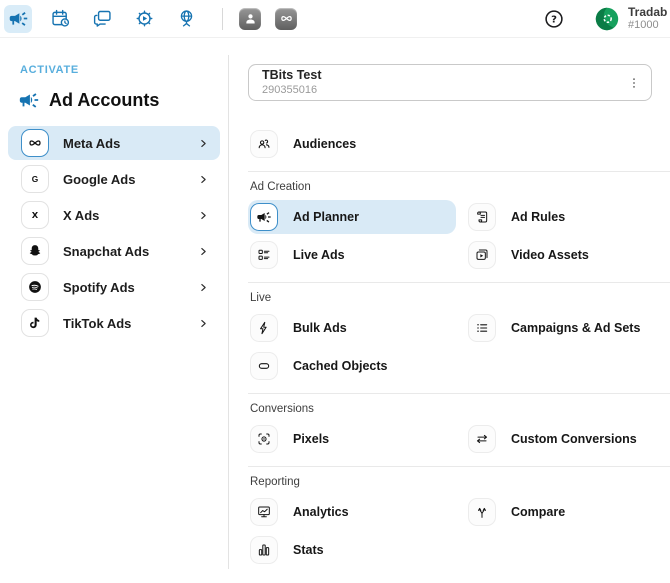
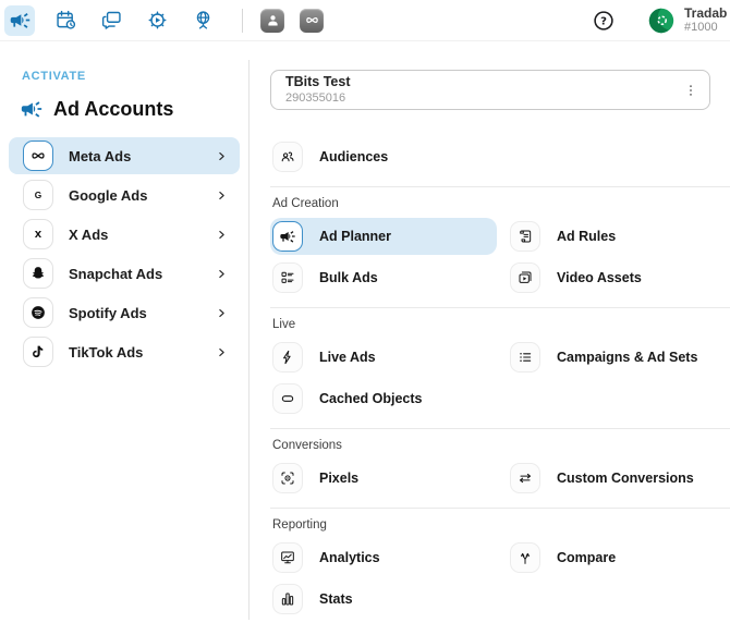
  Tradab
  #1000
  ACTIVATE
  Ad Accounts
  Meta Ads
  Google Ads
  X Ads
  Snapchat Ads
  Spotify Ads
  TikTok Ads
  TBits Test
  290355016
  Audiences
  Ad Creation
  Ad Planner
  Ad Rules
- Live Ads
+ Bulk Ads
  Video Assets
  Live
- Bulk Ads
+ Live Ads
  Campaigns & Ad Sets
  Cached Objects
  Conversions
  Pixels
  Custom Conversions
  Reporting
  Analytics
  Compare
  Stats
